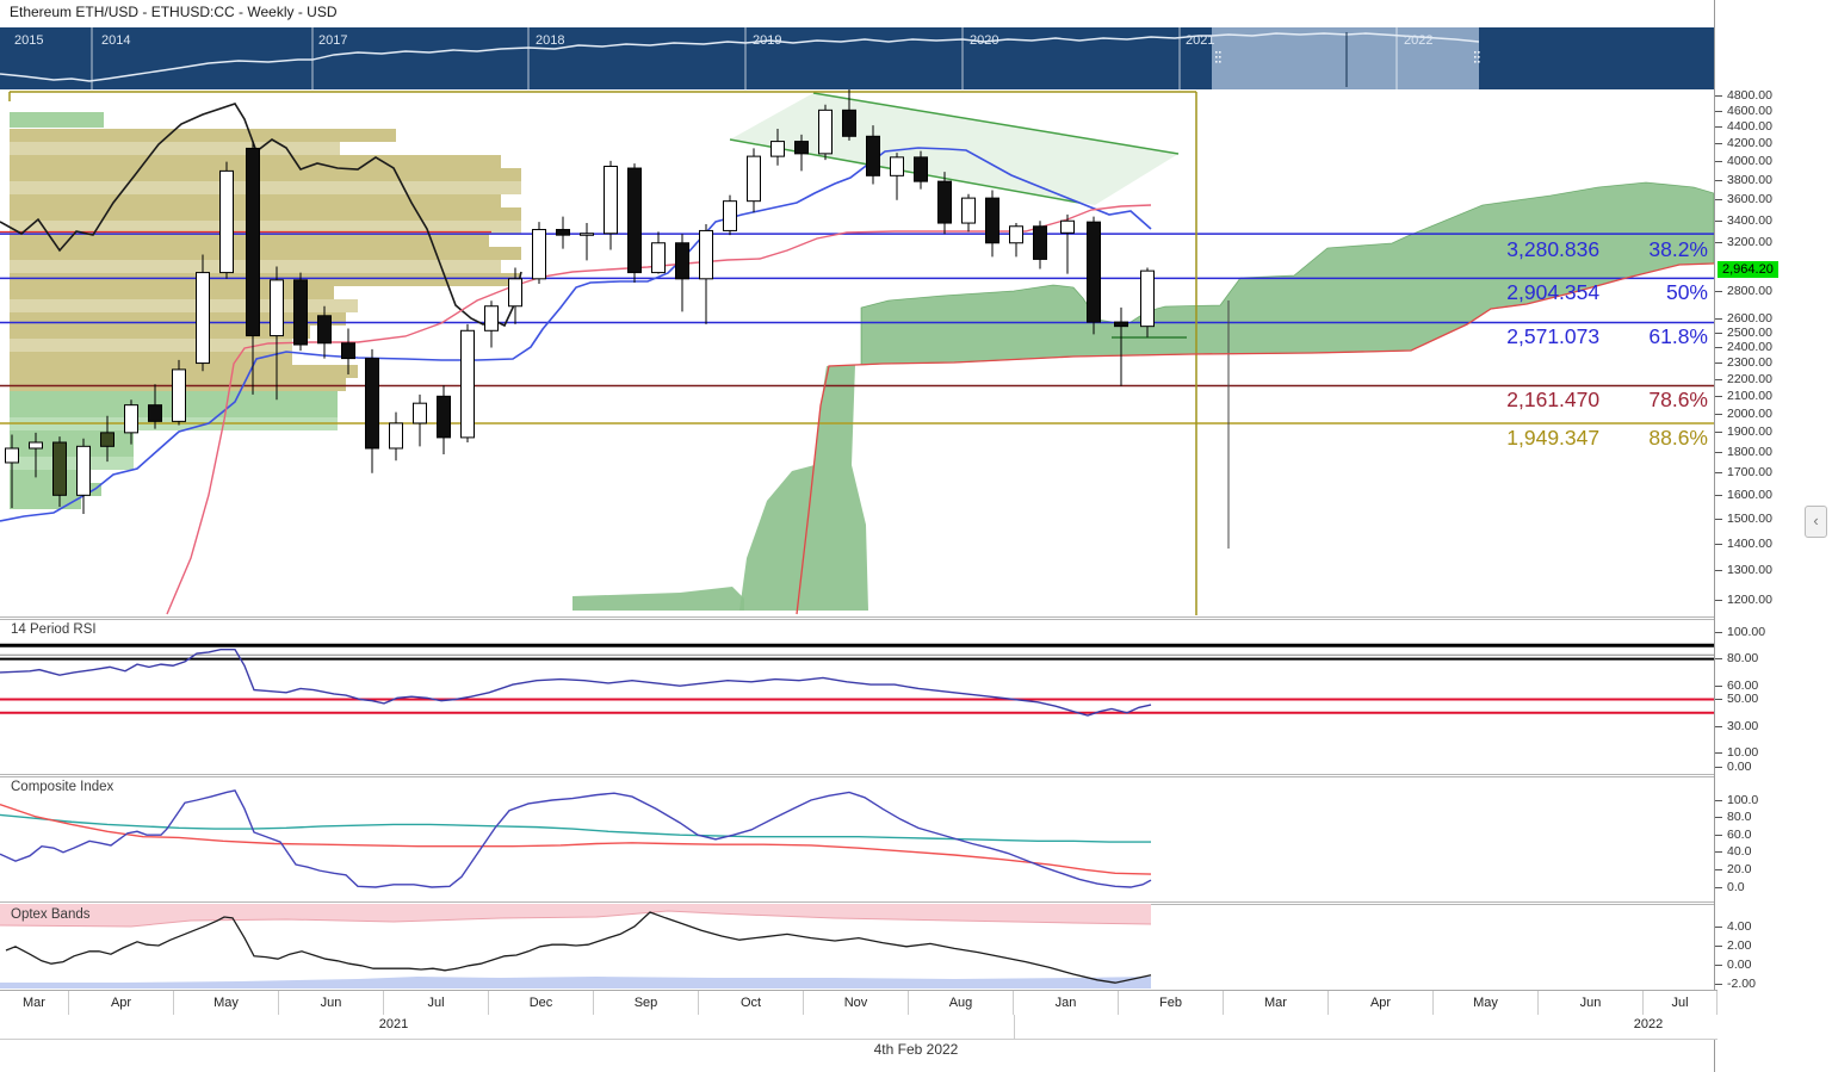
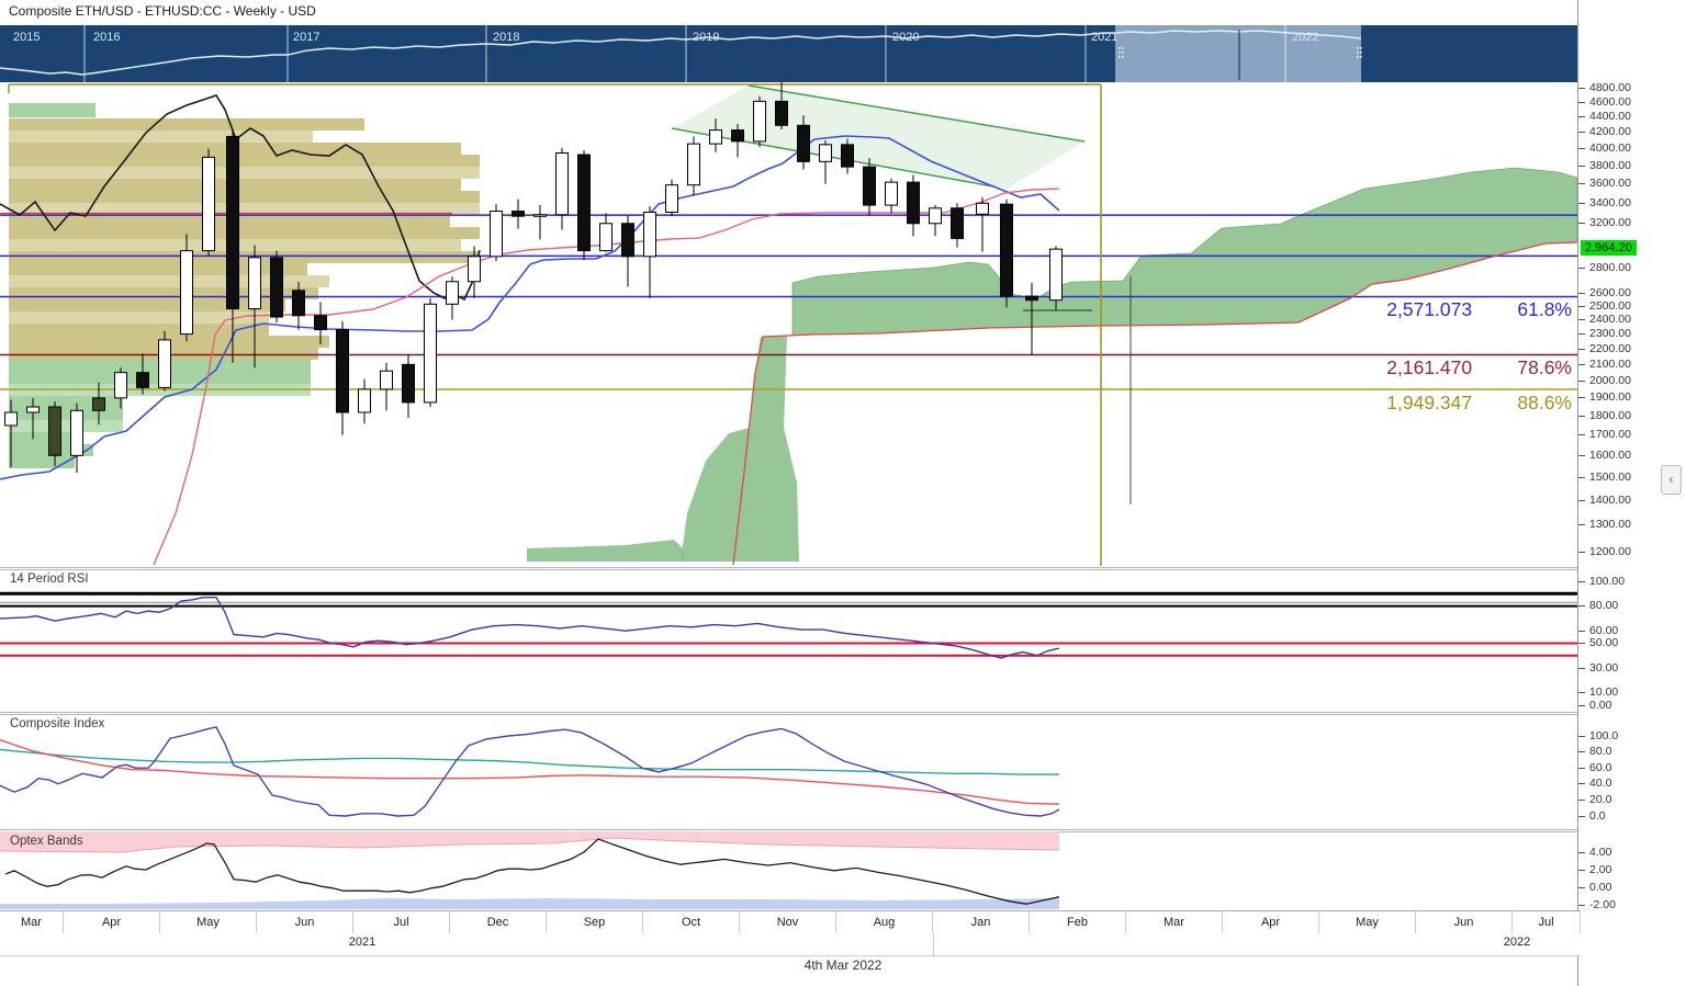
- Ethereum ETH/USD - ETHUSD:CC - Weekly - USD
+ Composite ETH/USD - ETHUSD:CC - Weekly - USD
  2015
- 2014
+ 2016
  2017
  2018
  2019
  2020
  2021
  2022
- 3,280.836 38.2%
- 2,904.354 50%
  2,571.073 61.8%
  2,161.470 78.6%
  1,949.347 88.6%
  14 Period RSI
  Composite Index
  Optex Bands
  4800.00
  4600.00
  4400.00
  4200.00
  4000.00
  3800.00
  3600.00
  3400.00
  3200.00
  2800.00
  2600.00
  2500.00
  2400.00
  2300.00
  2200.00
  2100.00
  2000.00
  1900.00
  1800.00
  1700.00
  1600.00
  1500.00
  1400.00
  1300.00
  1200.00
  100.00
  80.00
  60.00
  50.00
  30.00
  10.00
  0.00
  100.0
  80.0
  60.0
  40.0
  20.0
  0.0
  4.00
  2.00
  0.00
  -2.00
  2,964.20
  ‹
  Mar
  Apr
  May
  Jun
  Jul
  Dec
  Sep
  Oct
  Nov
  Aug
  Jan
  Feb
  Mar
  Apr
  May
  Jun
  Jul
  2021
  2022
- 4th Feb 2022
+ 4th Mar 2022
